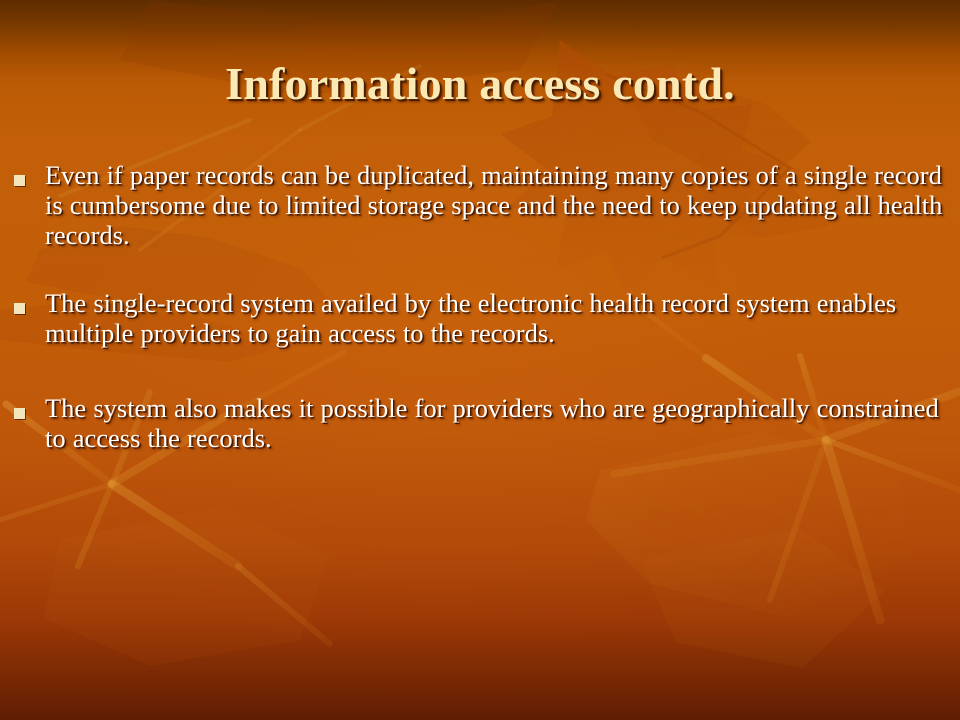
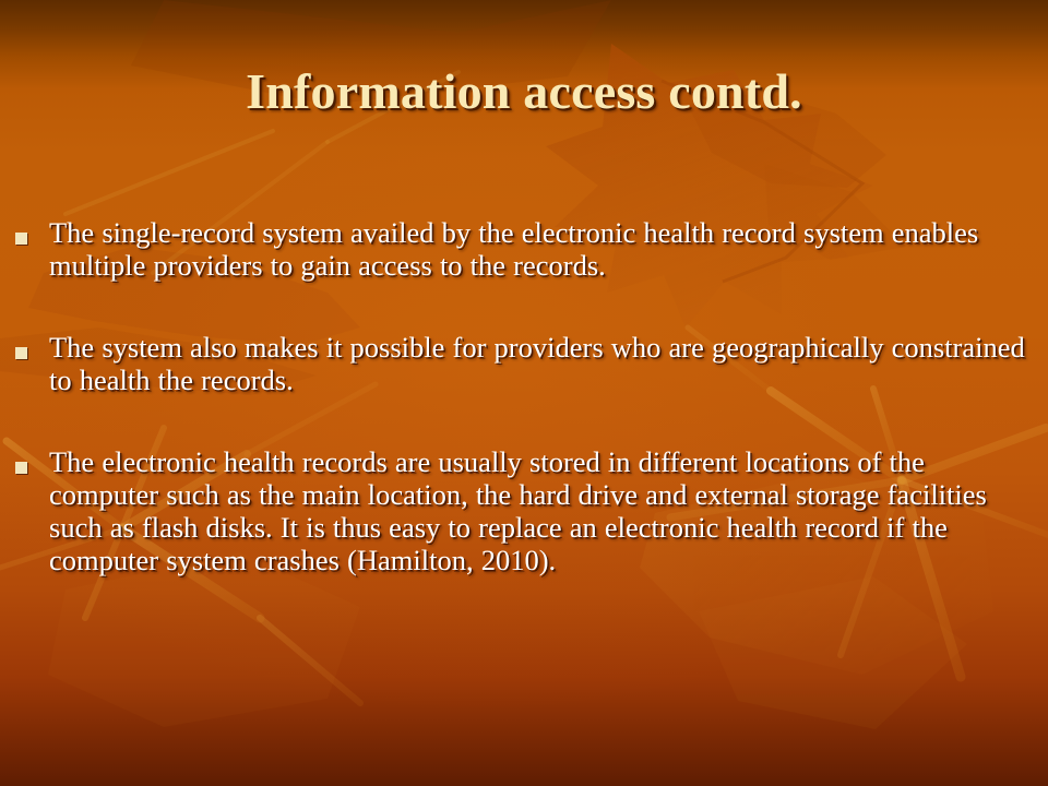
  Information access contd.
- Even if paper records can be duplicated, maintaining many copies of a single record is cumbersome due to limited storage space and the need to keep updating all health records.
  The single-record system availed by the electronic health record system enables multiple providers to gain access to the records.
- The system also makes it possible for providers who are geographically constrained to access the records.
+ The system also makes it possible for providers who are geographically constrained to health the records.
+ The electronic health records are usually stored in different locations of the computer such as the main location, the hard drive and external storage facilities such as flash disks. It is thus easy to replace an electronic health record if the computer system crashes (Hamilton, 2010).
